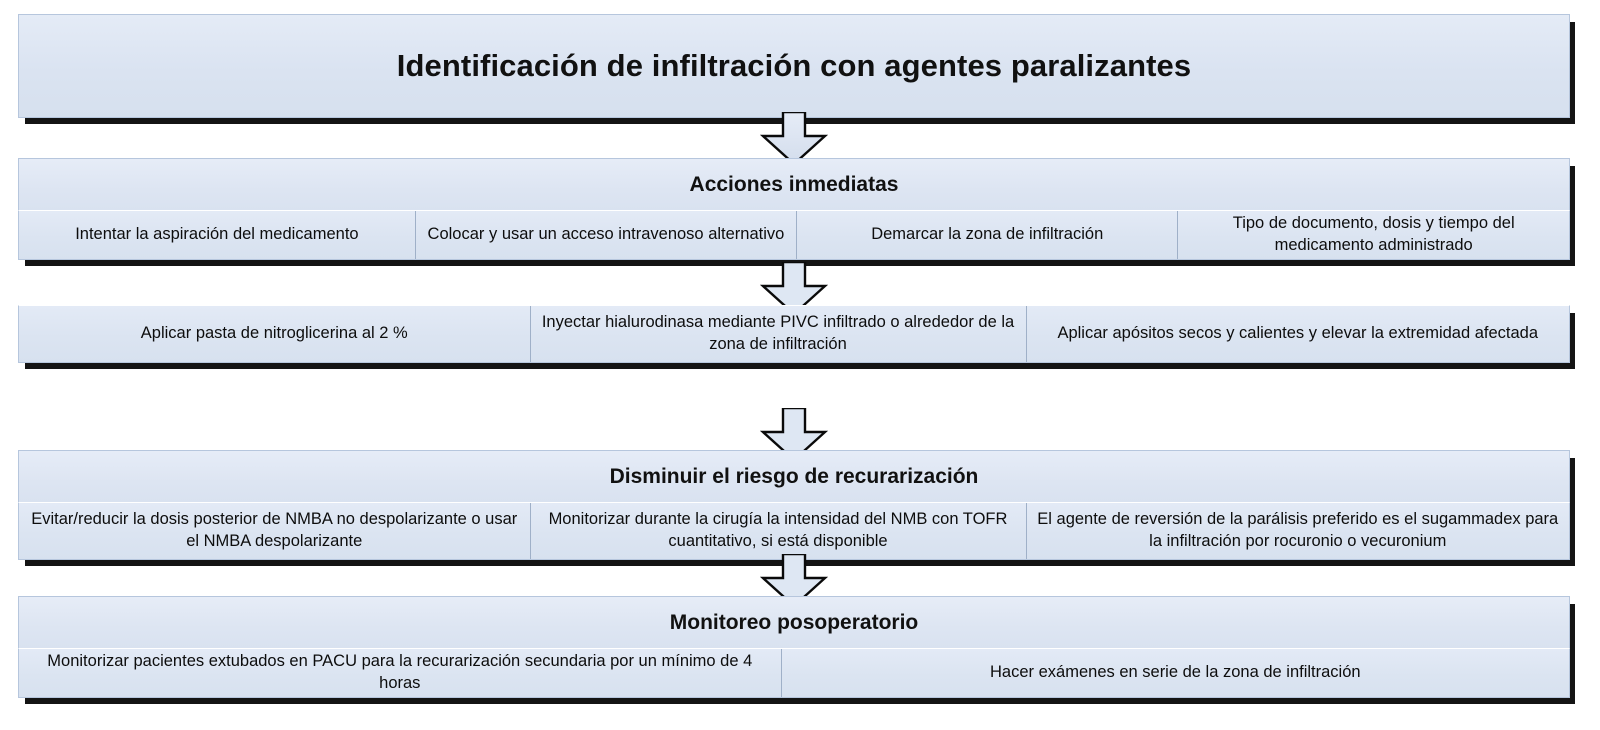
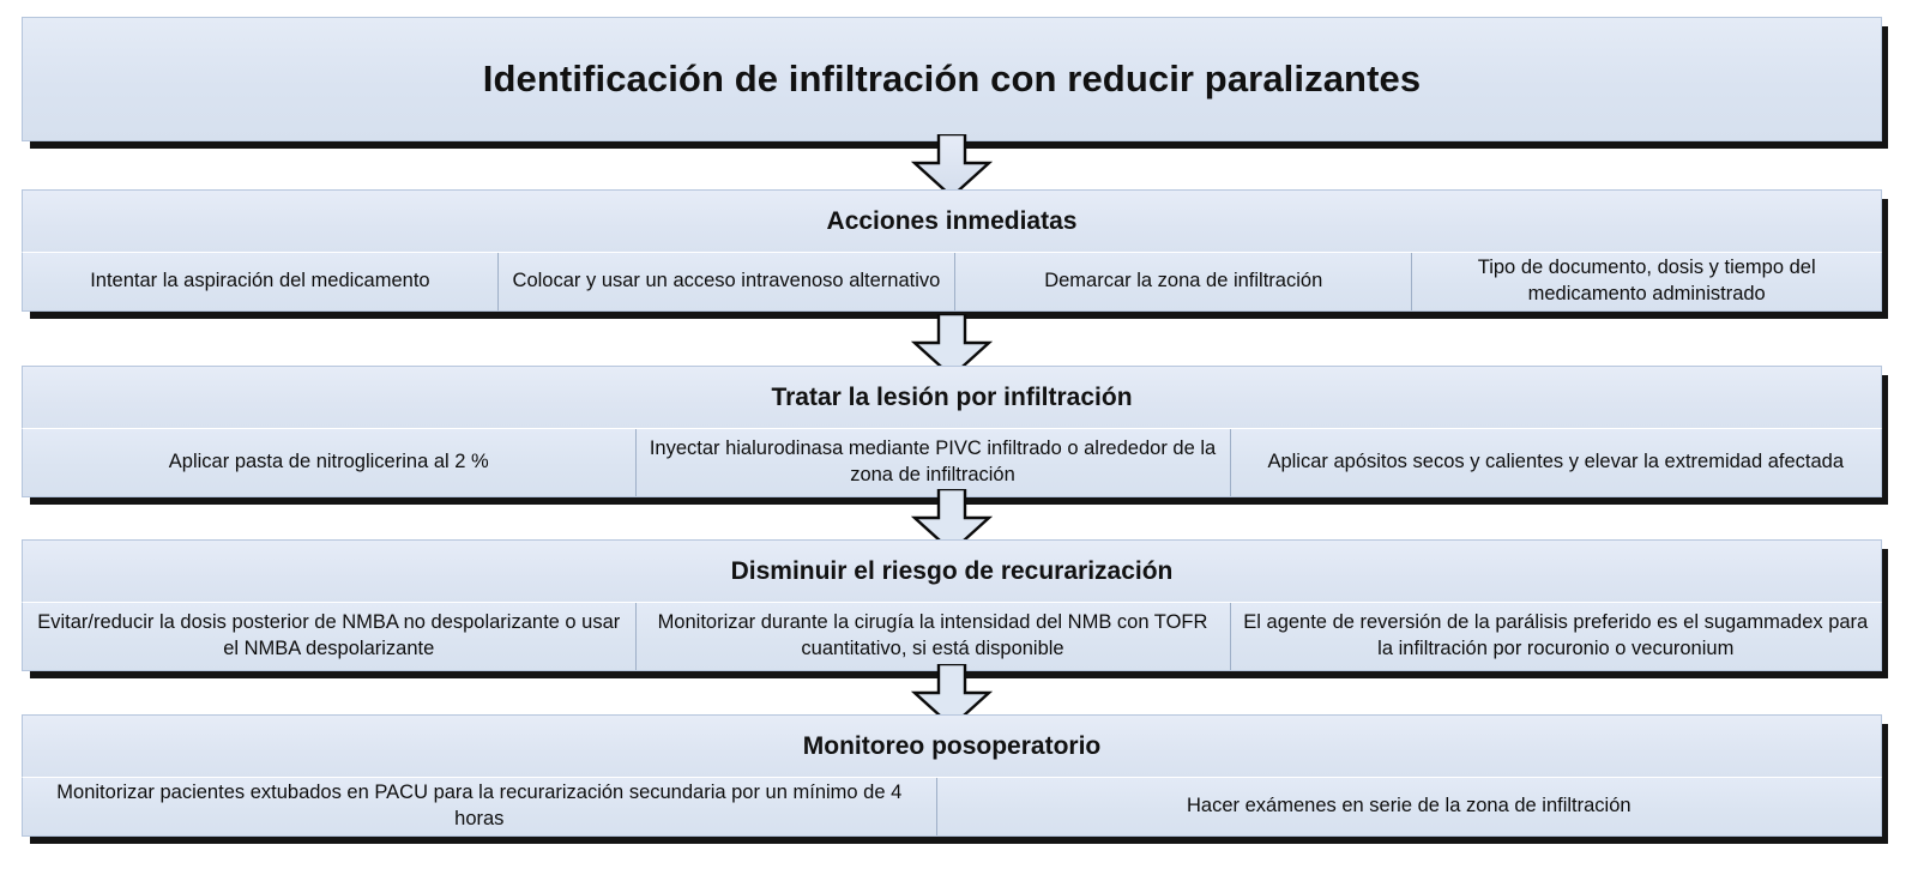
- Identificación de infiltración con agentes paralizantes
+ Identificación de infiltración con reducir paralizantes
  Acciones inmediatas
  Intentar la aspiración del medicamento
  Colocar y usar un acceso intravenoso alternativo
  Demarcar la zona de infiltración
  Tipo de documento, dosis y tiempo del medicamento administrado
+ Tratar la lesión por infiltración
  Aplicar pasta de nitroglicerina al 2 %
  Inyectar hialurodinasa mediante PIVC infiltrado o alrededor de la zona de infiltración
  Aplicar apósitos secos y calientes y elevar la extremidad afectada
  Disminuir el riesgo de recurarización
  Evitar/reducir la dosis posterior de NMBA no despolarizante o usar el NMBA despolarizante
  Monitorizar durante la cirugía la intensidad del NMB con TOFR cuantitativo, si está disponible
  El agente de reversión de la parálisis preferido es el sugammadex para la infiltración por rocuronio o vecuronium
  Monitoreo posoperatorio
  Monitorizar pacientes extubados en PACU para la recurarización secundaria por un mínimo de 4 horas
  Hacer exámenes en serie de la zona de infiltración
